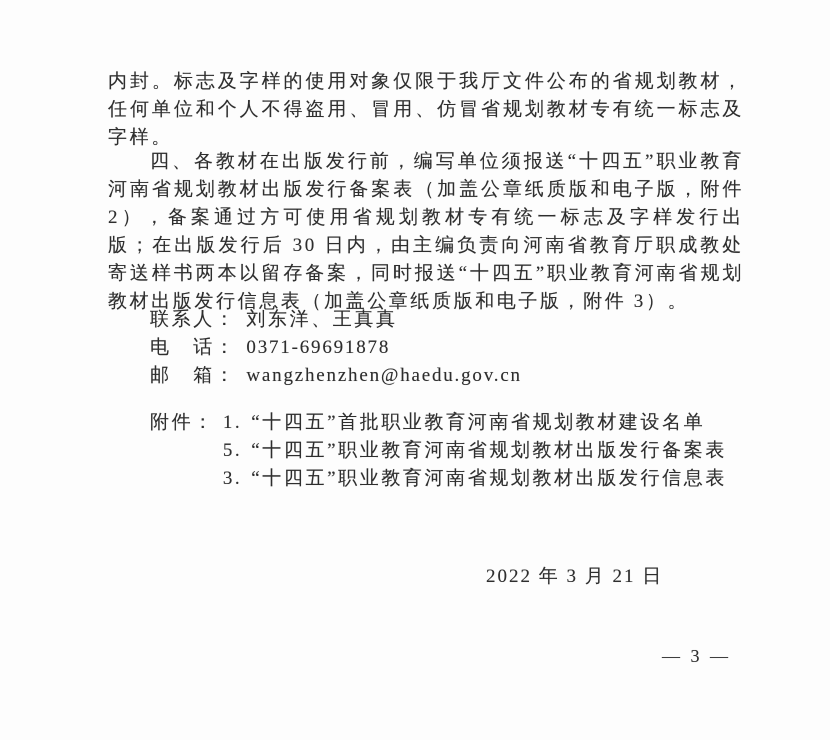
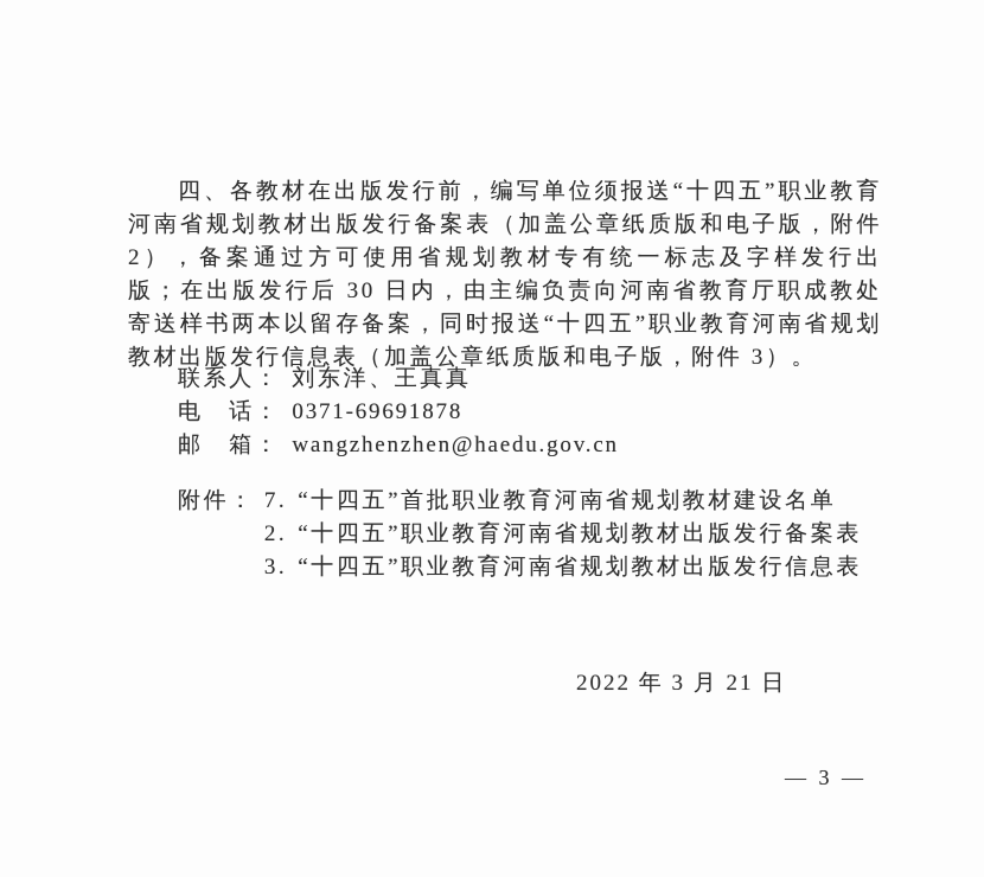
- 内封。标志及字样的使用对象仅限于我厅文件公布的省规划教材，任何单位和个人不得盗用、冒用、仿冒省规划教材专有统一标志及字样。
  四、各教材在出版发行前，编写单位须报送“十四五”职业教育河南省规划教材出版发行备案表（加盖公章纸质版和电子版，附件 2），备案通过方可使用省规划教材专有统一标志及字样发行出版；在出版发行后 30 日内，由主编负责向河南省教育厅职成教处寄送样书两本以留存备案，同时报送“十四五”职业教育河南省规划教材出版发行信息表（加盖公章纸质版和电子版，附件 3）。
  联系人： 刘东洋、王真真
  电 话： 0371-69691878
  邮 箱： wangzhenzhen@haedu.gov.cn
  附件：
- 1. “十四五”首批职业教育河南省规划教材建设名单
+ 7. “十四五”首批职业教育河南省规划教材建设名单
- 5. “十四五”职业教育河南省规划教材出版发行备案表
+ 2. “十四五”职业教育河南省规划教材出版发行备案表
  3. “十四五”职业教育河南省规划教材出版发行信息表
  2022 年 3 月 21 日
  — 3 —
